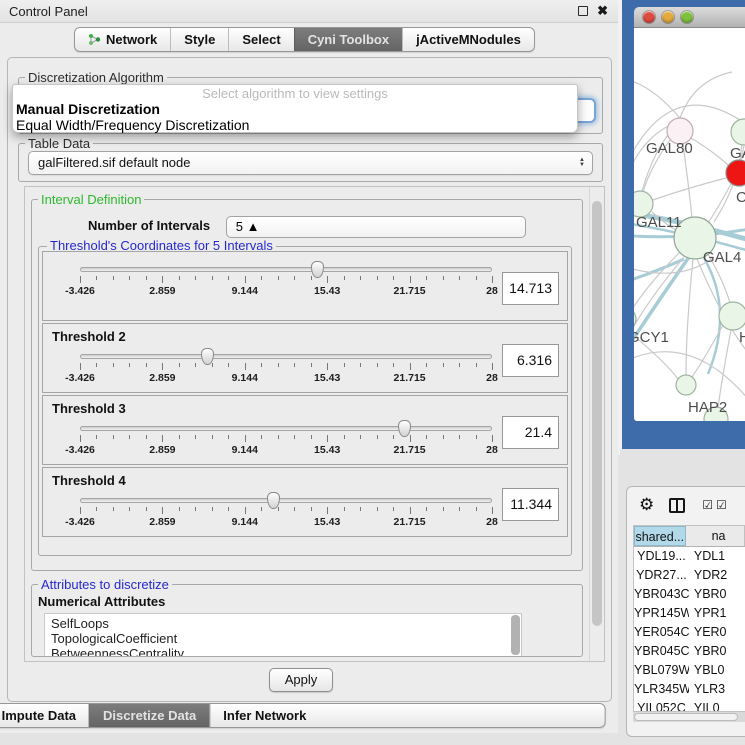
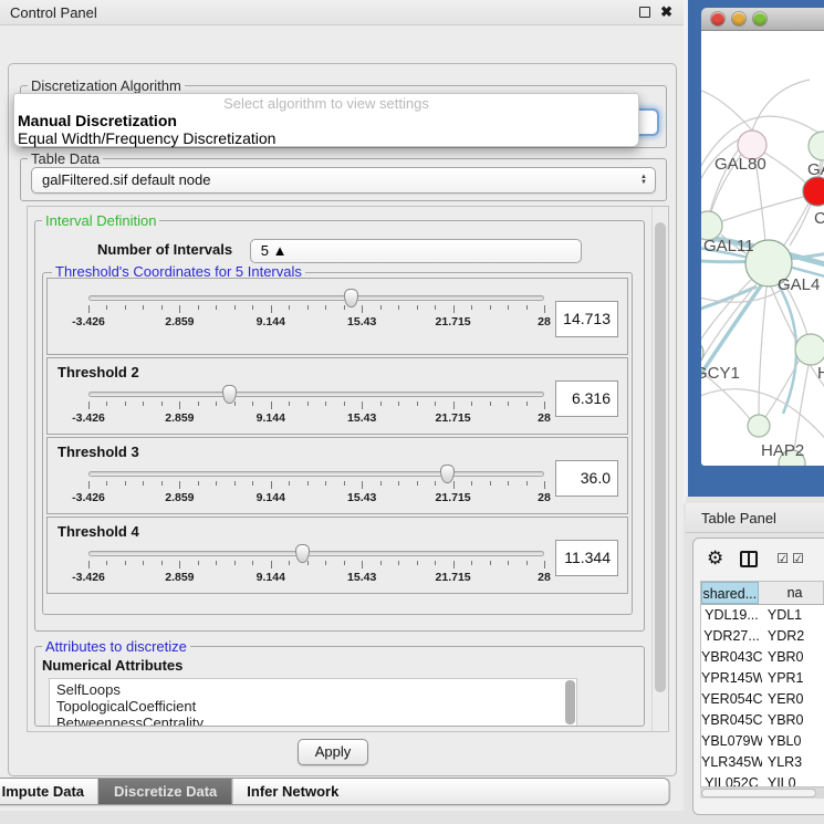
  Control Panel
  ✖
- Network
- Style
- Select
- Cyni Toolbox
- jActiveMNodules
  Discretization Algorithm
  Table Data
  galFiltered.sif default node
  Select algorithm to view settings
  Manual Discretization
  Equal Width/Frequency Discretization
  Interval Definition
  Number of Intervals 5 ▲
  Threshold's Coordinates for 5 Intervals
  -3.426
  2.859
  9.144
  15.43
  21.715
  28
  14.713
  Threshold 2
  -3.426
  2.859
  9.144
  15.43
  21.715
  28
  6.316
  Threshold 3
  -3.426
  2.859
  9.144
  15.43
  21.715
  28
- 21.4
+ 36.0
  Threshold 4
  -3.426
  2.859
  9.144
  15.43
  21.715
  28
  11.344
  Attributes to discretize
  Numerical Attributes
  SelfLoops
  TopologicalCoefficient
  BetweennessCentrality
  Apply
  Impute Data
  Discretize Data
  Infer Network
  GAL80
  C
  GAL11
  GAL4
  GCY1
  H
  HAP2
+ Table Panel
  ⚙
  ☑☑
  shared...
  na
  YDL19...
  YDL1
  YDR27...
  YDR2
  YBR043C
  YBR0
  YPR145W
  YPR1
  YER054C
  YER0
  YBR045C
  YBR0
  YBL079W
  YBL0
  YLR345W
  YLR3
  YIL052C
  YIL0
